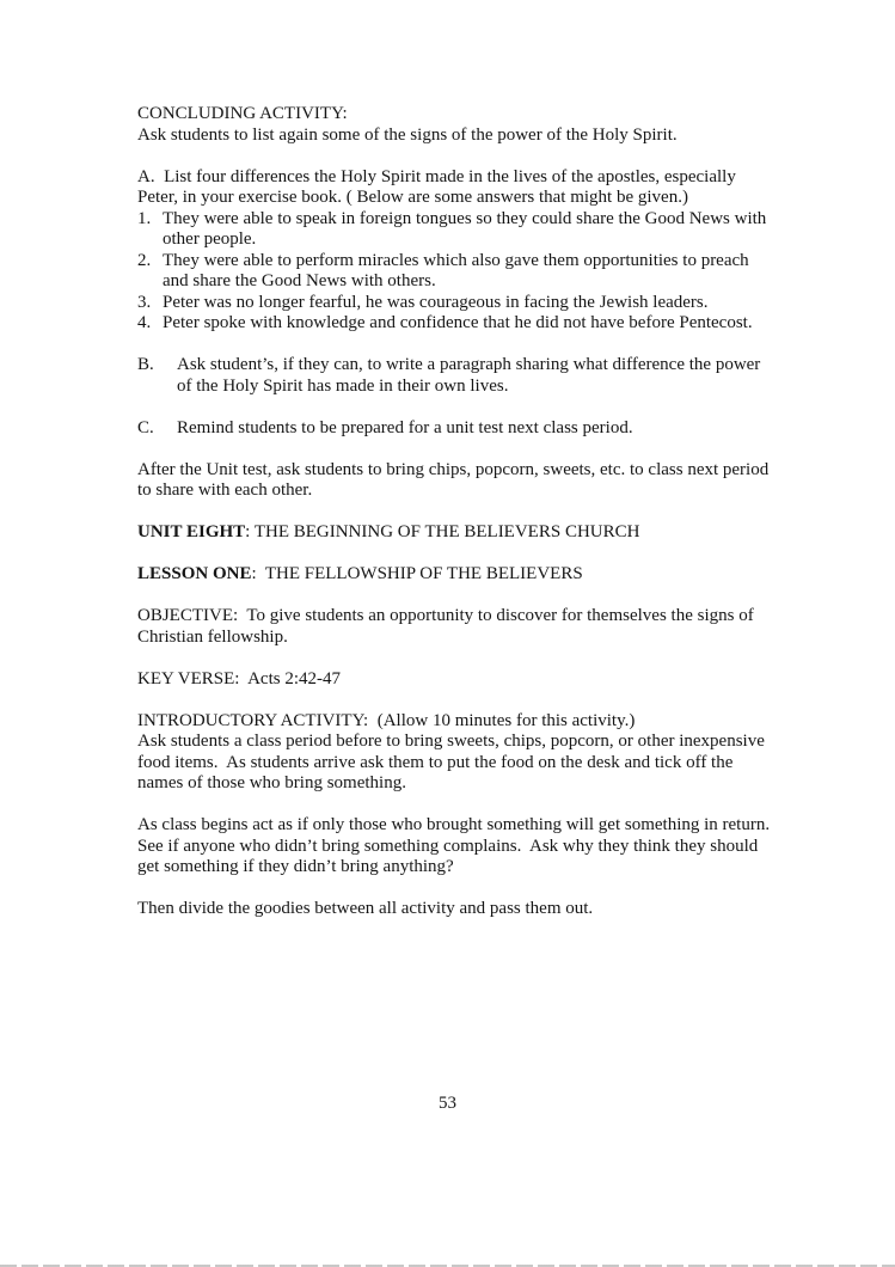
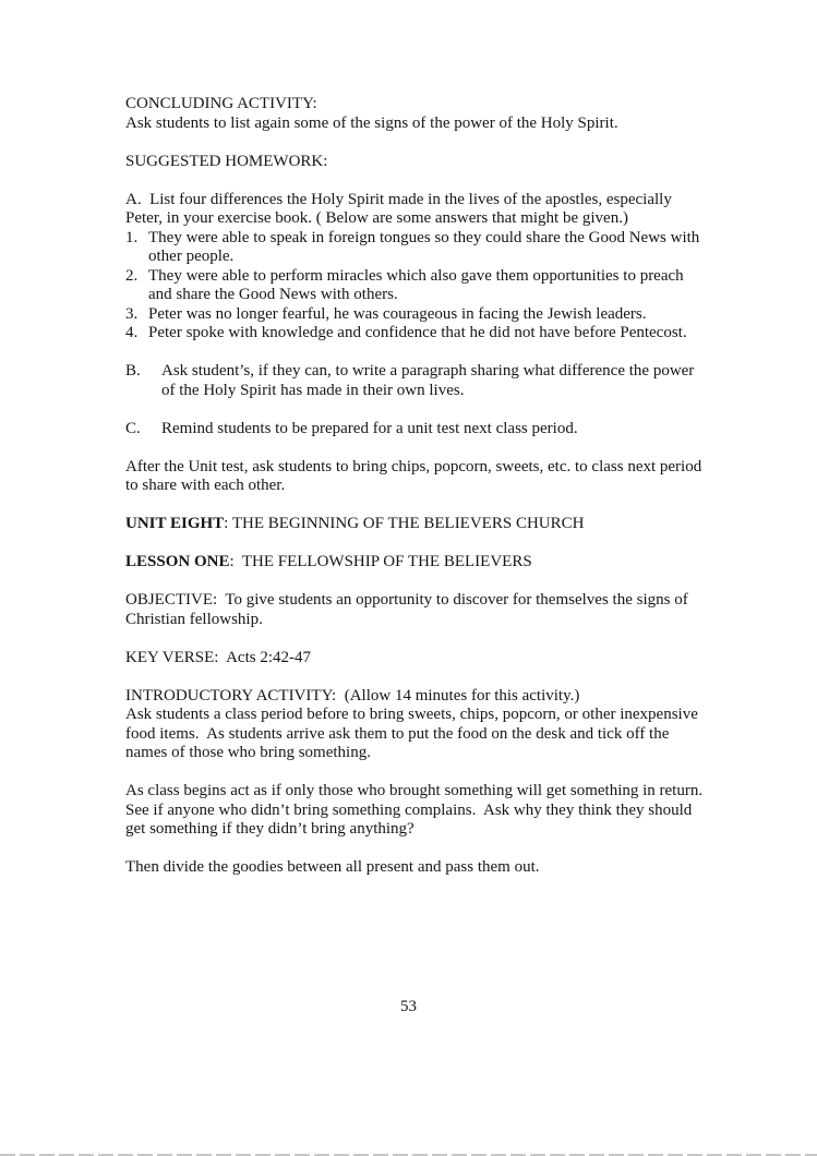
  CONCLUDING ACTIVITY:
  Ask students to list again some of the signs of the power of the Holy Spirit.
+ SUGGESTED HOMEWORK:
  A. List four differences the Holy Spirit made in the lives of the apostles, especially Peter, in your exercise book. ( Below are some answers that might be given.)
  1.
  They were able to speak in foreign tongues so they could share the Good News with other people.
  2.
  They were able to perform miracles which also gave them opportunities to preach and share the Good News with others.
  3.
  Peter was no longer fearful, he was courageous in facing the Jewish leaders.
  4.
  Peter spoke with knowledge and confidence that he did not have before Pentecost.
  B.
  Ask student’s, if they can, to write a paragraph sharing what difference the power of the Holy Spirit has made in their own lives.
  C.
  Remind students to be prepared for a unit test next class period.
  After the Unit test, ask students to bring chips, popcorn, sweets, etc. to class next period to share with each other.
  UNIT EIGHT: THE BEGINNING OF THE BELIEVERS CHURCH
  LESSON ONE: THE FELLOWSHIP OF THE BELIEVERS
  OBJECTIVE: To give students an opportunity to discover for themselves the signs of Christian fellowship.
  KEY VERSE: Acts 2:42-47
- INTRODUCTORY ACTIVITY: (Allow 10 minutes for this activity.)
+ INTRODUCTORY ACTIVITY: (Allow 14 minutes for this activity.)
  Ask students a class period before to bring sweets, chips, popcorn, or other inexpensive food items. As students arrive ask them to put the food on the desk and tick off the names of those who bring something.
  As class begins act as if only those who brought something will get something in return. See if anyone who didn’t bring something complains. Ask why they think they should get something if they didn’t bring anything?
- Then divide the goodies between all activity and pass them out.
+ Then divide the goodies between all present and pass them out.
  53
